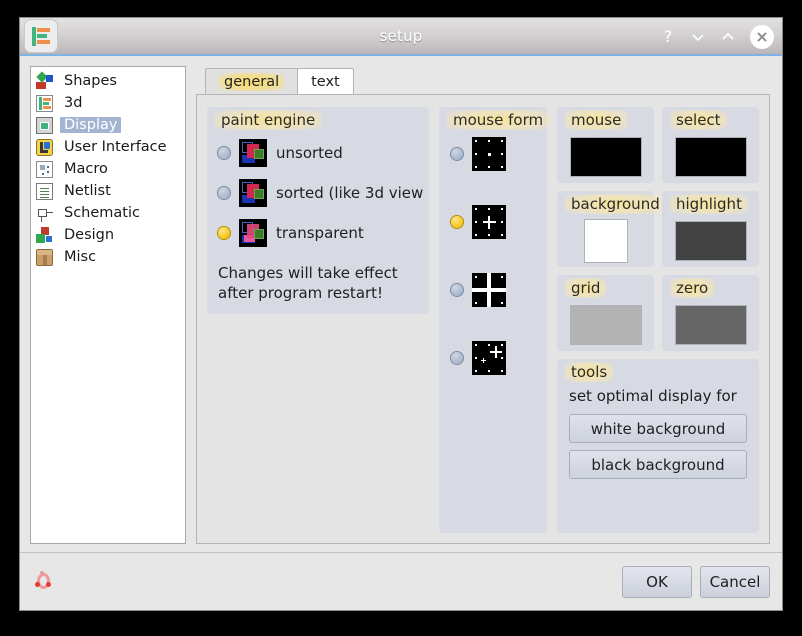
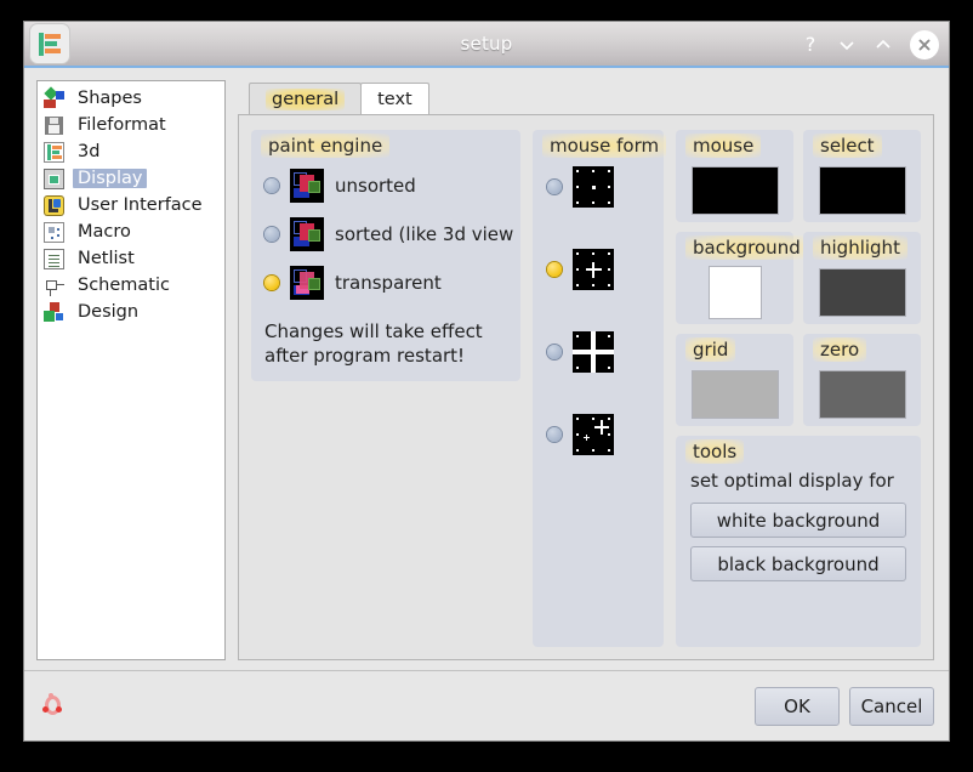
  setup
  ?
  Shapes
+ Fileformat
  3d
  Display
  User Interface
  Macro
  Netlist
  Schematic
  Design
- Misc
  general
  text
  paint engine
  unsorted
  sorted (like 3d view
  transparent
  Changes will take effect after program restart!
  mouse form
  mouse
  select
  background
  highlight
  grid
  zero
  tools
  set optimal display for
  white background
  black background
  OK
  Cancel
